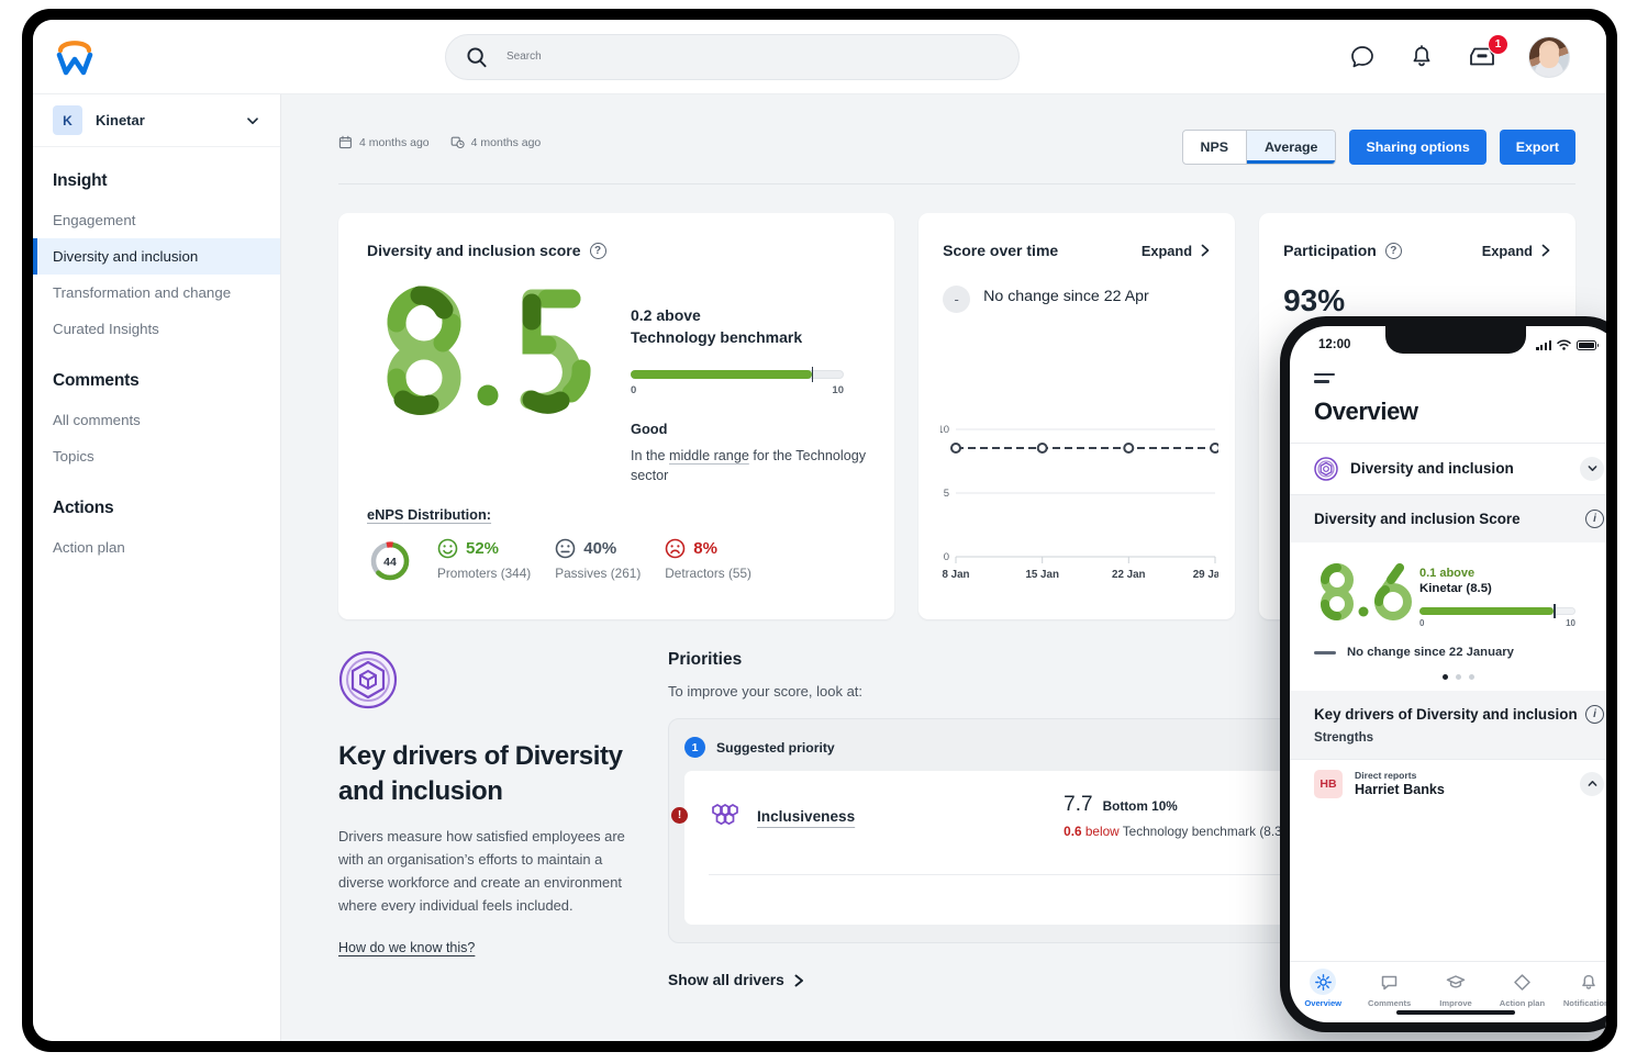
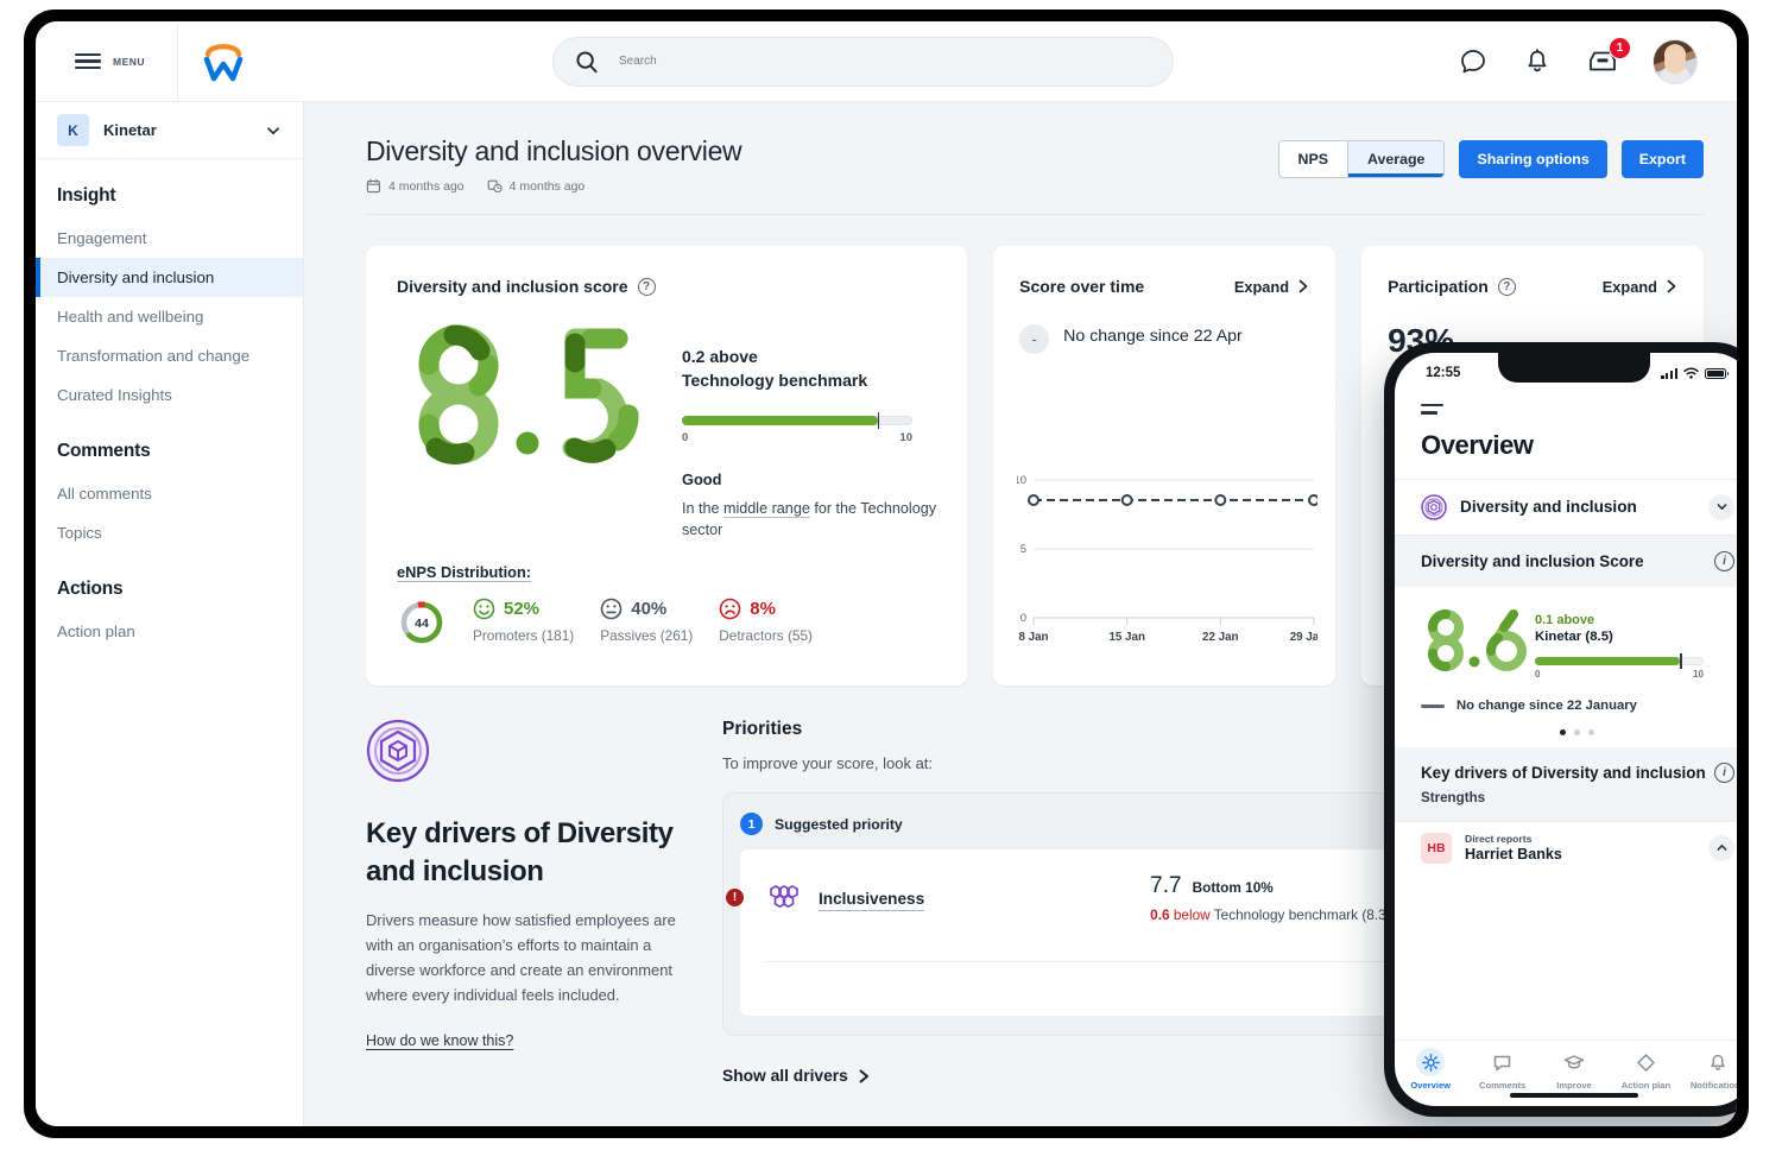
+ MENU
  Search
  1
  K
  Kinetar
  Insight
  Engagement
  Diversity and inclusion
+ Health and wellbeing
  Transformation and change
  Curated Insights
  Comments
  All comments
  Topics
  Actions
  Action plan
+ Diversity and inclusion overview
  4 months ago
  4 months ago
  NPS
  Average
  Sharing options
  Export
  Diversity and inclusion score
  ?
  0.2 above
  Technology benchmark
  0
  10
  Good
  In the middle range for the Technology sector
  eNPS Distribution:
  44
  52%
- Promoters (344)
+ Promoters (181)
  40%
  Passives (261)
  8%
  Detractors (55)
  Score over time
  Expand
  -
  No change since 22 Apr
  10
  5
  0
  8 Jan
  15 Jan
  22 Jan
  29 Ja
  Participation
  ?
  Expand
  93%
  Key drivers of Diversity and inclusion
  Drivers measure how satisfied employees are with an organisation’s efforts to maintain a diverse workforce and create an environment where every individual feels included.
  How do we know this?
  Priorities
  To improve your score, look at:
  1
  Suggested priority
  !
  Inclusiveness
  7.7
  Bottom 10%
  0.6 below Technology benchmark (8.3
  Show all drivers
- 12:00
+ 12:55
  Overview
  Diversity and inclusion
  Diversity and inclusion Score
  i
  0.1 above
  Kinetar (8.5)
  0
  10
  No change since 22 January
  Key drivers of Diversity and inclusion
  Strengths
  i
  HB
  Direct reports
  Harriet Banks
  Overview
  Comments
  Improve
  Action plan
  Notificatio
